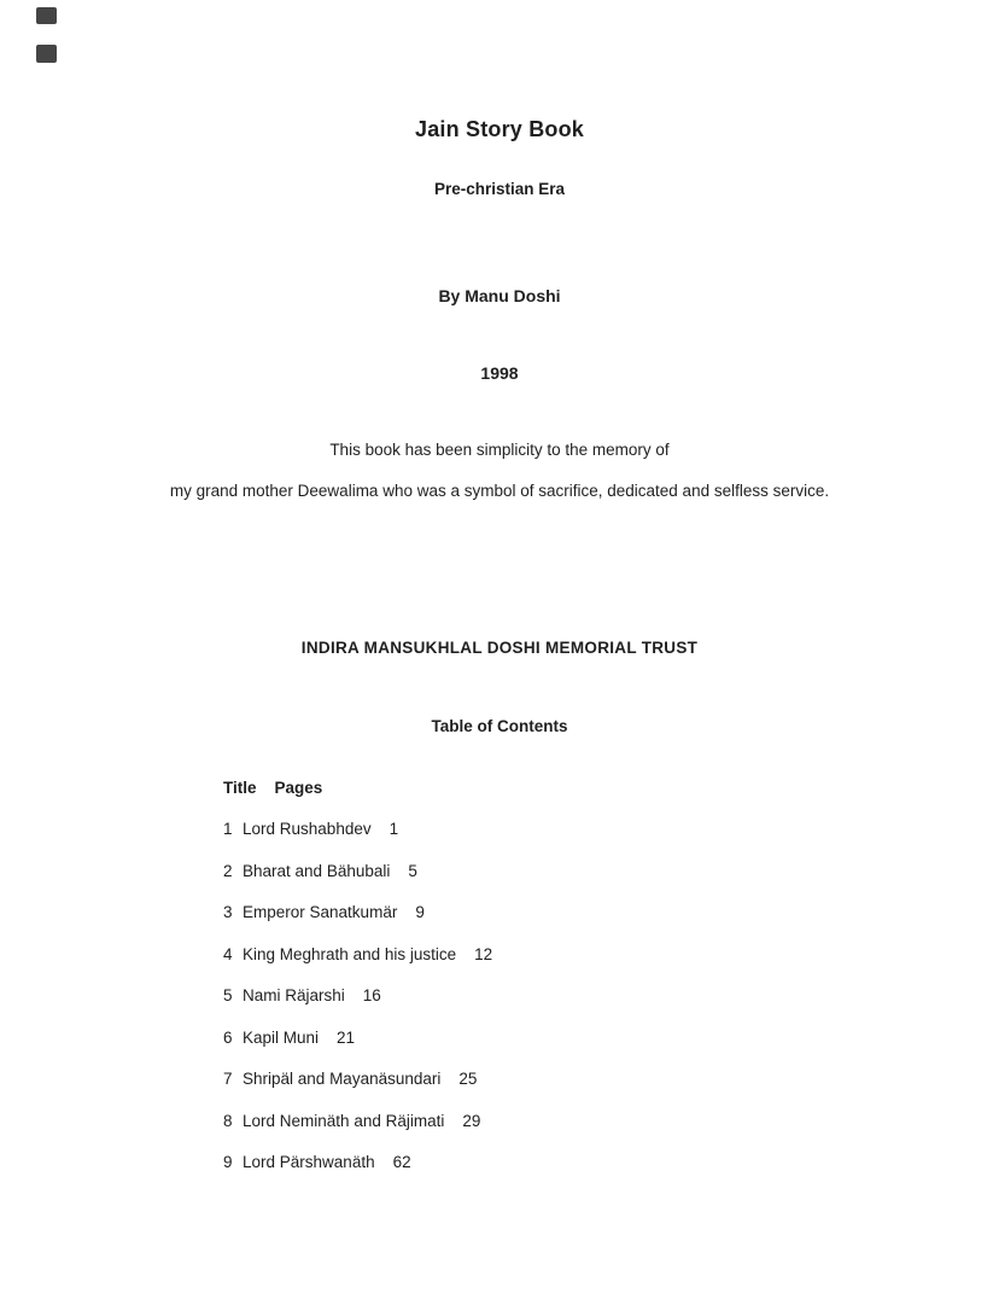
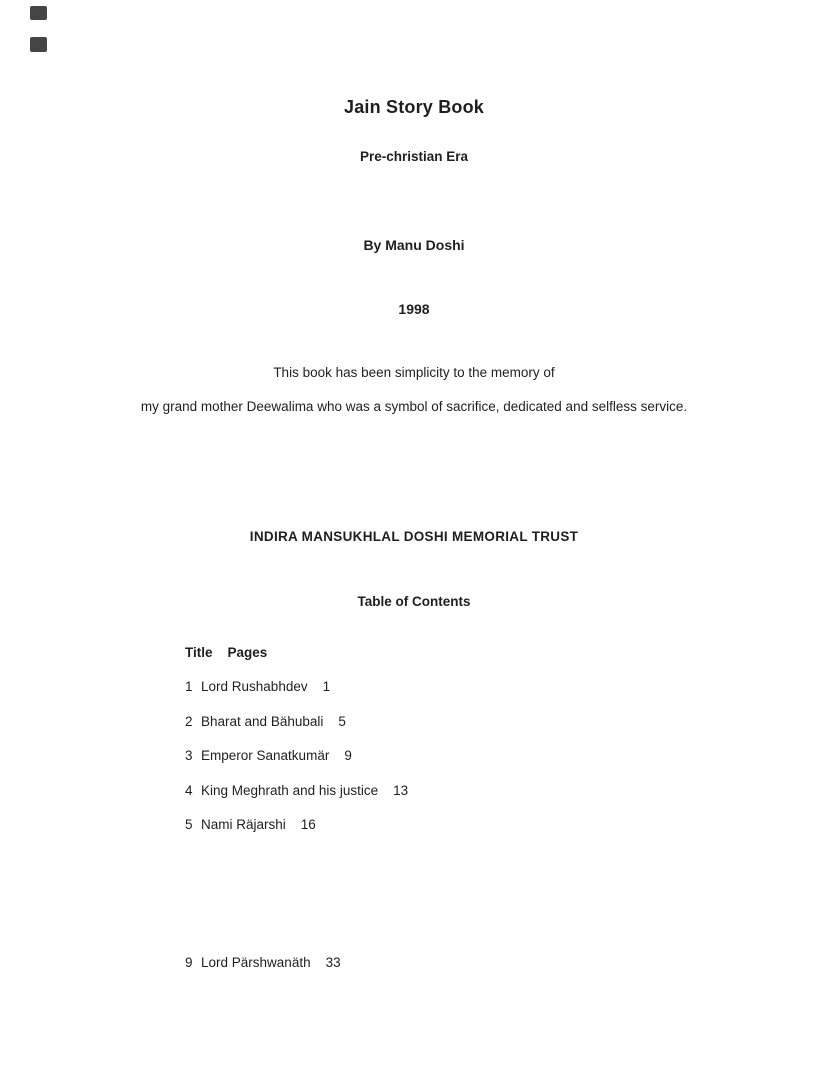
  Jain Story Book
  Pre-christian Era
  By Manu Doshi
  1998
  This book has been simplicity to the memory of
  my grand mother Deewalima who was a symbol of sacrifice, dedicated and selfless service.
  INDIRA MANSUKHLAL DOSHI MEMORIAL TRUST
  Table of Contents
  Title Pages
  1 Lord Rushabhdev 1
  2 Bharat and Bähubali 5
  3 Emperor Sanatkumär 9
- 4 King Meghrath and his justice 12
+ 4 King Meghrath and his justice 13
  5 Nami Räjarshi 16
- 6 Kapil Muni 21
- 7 Shripäl and Mayanäsundari 25
- 8 Lord Neminäth and Räjimati 29
- 9 Lord Pärshwanäth 62
+ 9 Lord Pärshwanäth 33
